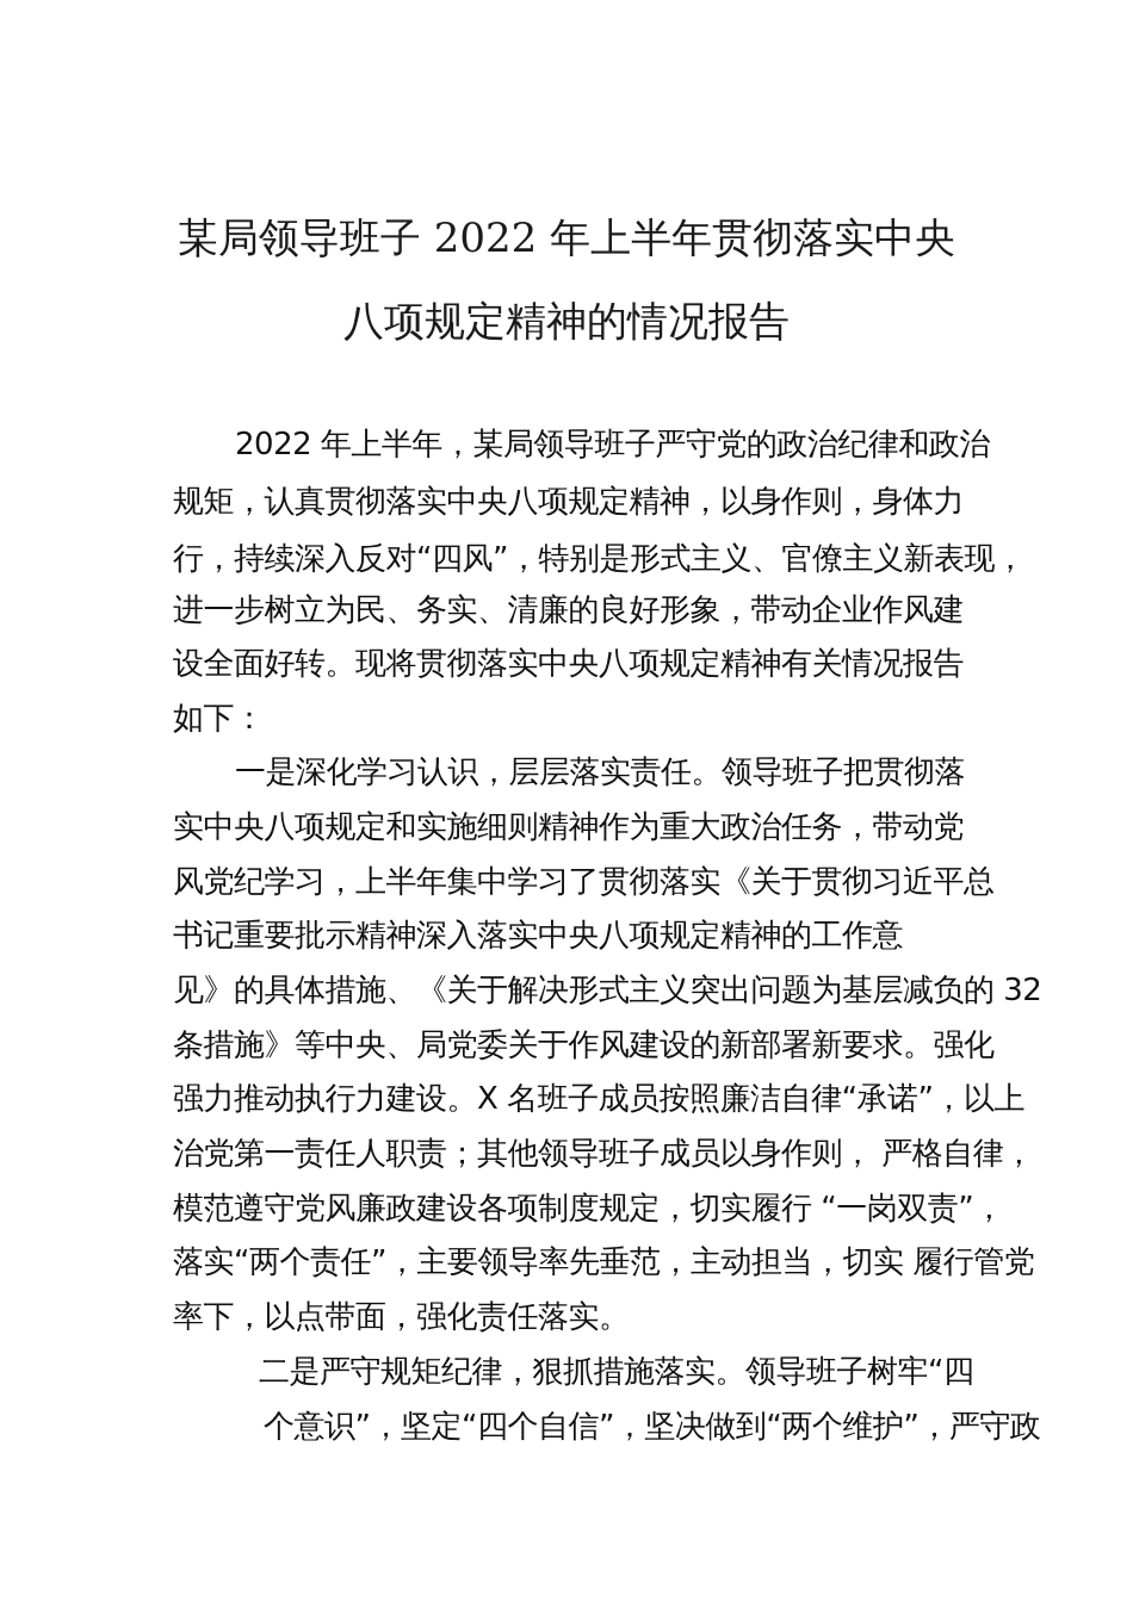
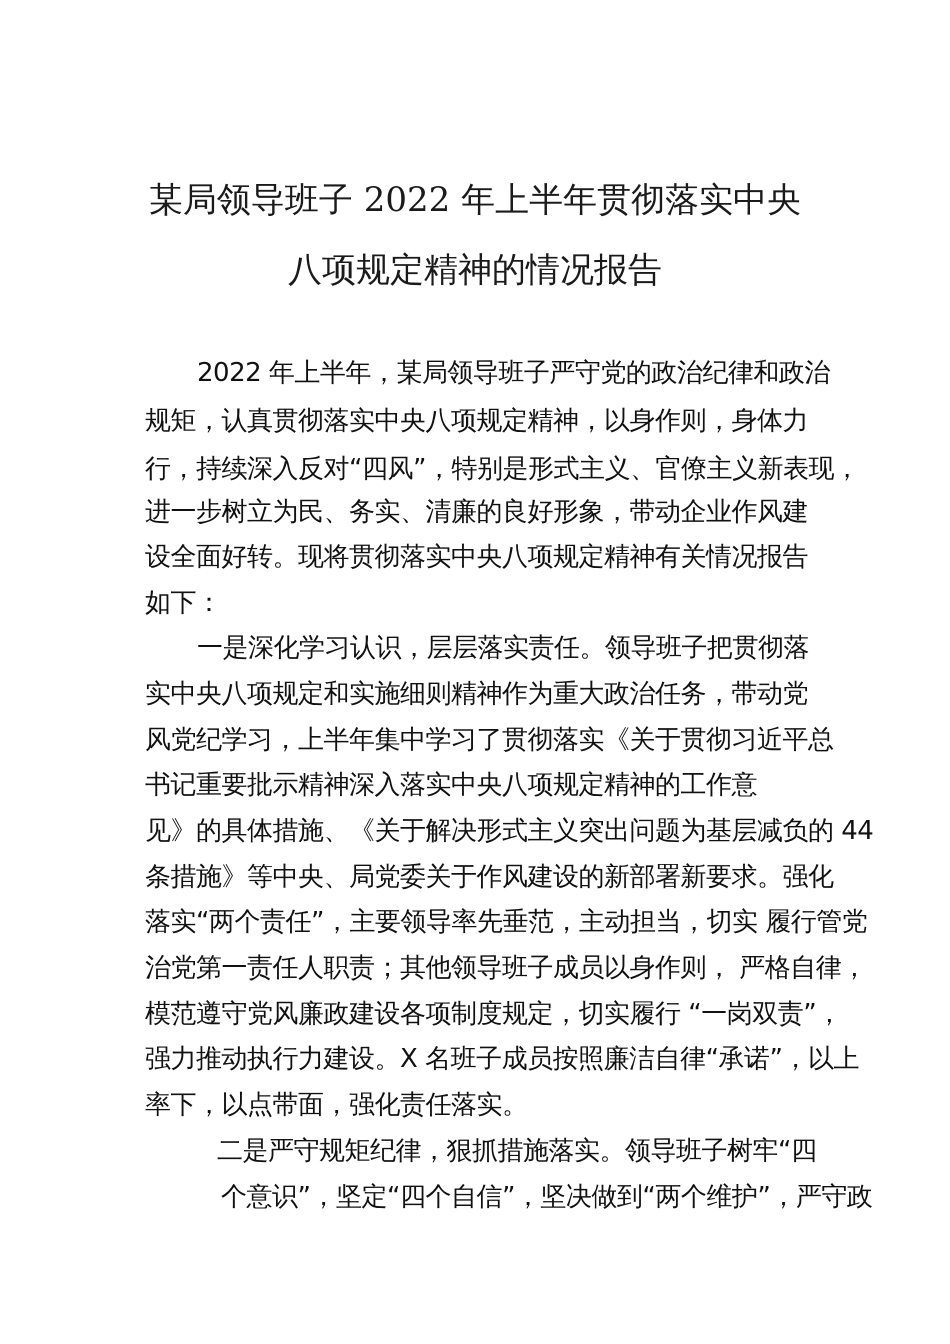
  某局领导班子 2022 年上半年贯彻落实中央
  八项规定精神的情况报告
  2022 年上半年，某局领导班子严守党的政治纪律和政治
  规矩，认真贯彻落实中央八项规定精神，以身作则，身体力
  行，持续深入反对“四风”，特别是形式主义、官僚主义新表现，
  进一步树立为民、务实、清廉的良好形象，带动企业作风建
  设全面好转。现将贯彻落实中央八项规定精神有关情况报告
  如下：
  一是深化学习认识，层层落实责任。领导班子把贯彻落
  实中央八项规定和实施细则精神作为重大政治任务，带动党
  风党纪学习，上半年集中学习了贯彻落实《关于贯彻习近平总
  书记重要批示精神深入落实中央八项规定精神的工作意
- 见》的具体措施、《关于解决形式主义突出问题为基层减负的 32
+ 见》的具体措施、《关于解决形式主义突出问题为基层减负的 44
  条措施》等中央、局党委关于作风建设的新部署新要求。强化
- 强力推动执行力建设。X 名班子成员按照廉洁自律“承诺”，以上
+ 落实“两个责任”，主要领导率先垂范，主动担当，切实 履行管党
  治党第一责任人职责；其他领导班子成员以身作则， 严格自律，
  模范遵守党风廉政建设各项制度规定，切实履行 “一岗双责”，
- 落实“两个责任”，主要领导率先垂范，主动担当，切实 履行管党
+ 强力推动执行力建设。X 名班子成员按照廉洁自律“承诺”，以上
  率下，以点带面，强化责任落实。
  二是严守规矩纪律，狠抓措施落实。领导班子树牢“四
  个意识”，坚定“四个自信”，坚决做到“两个维护”，严守政
